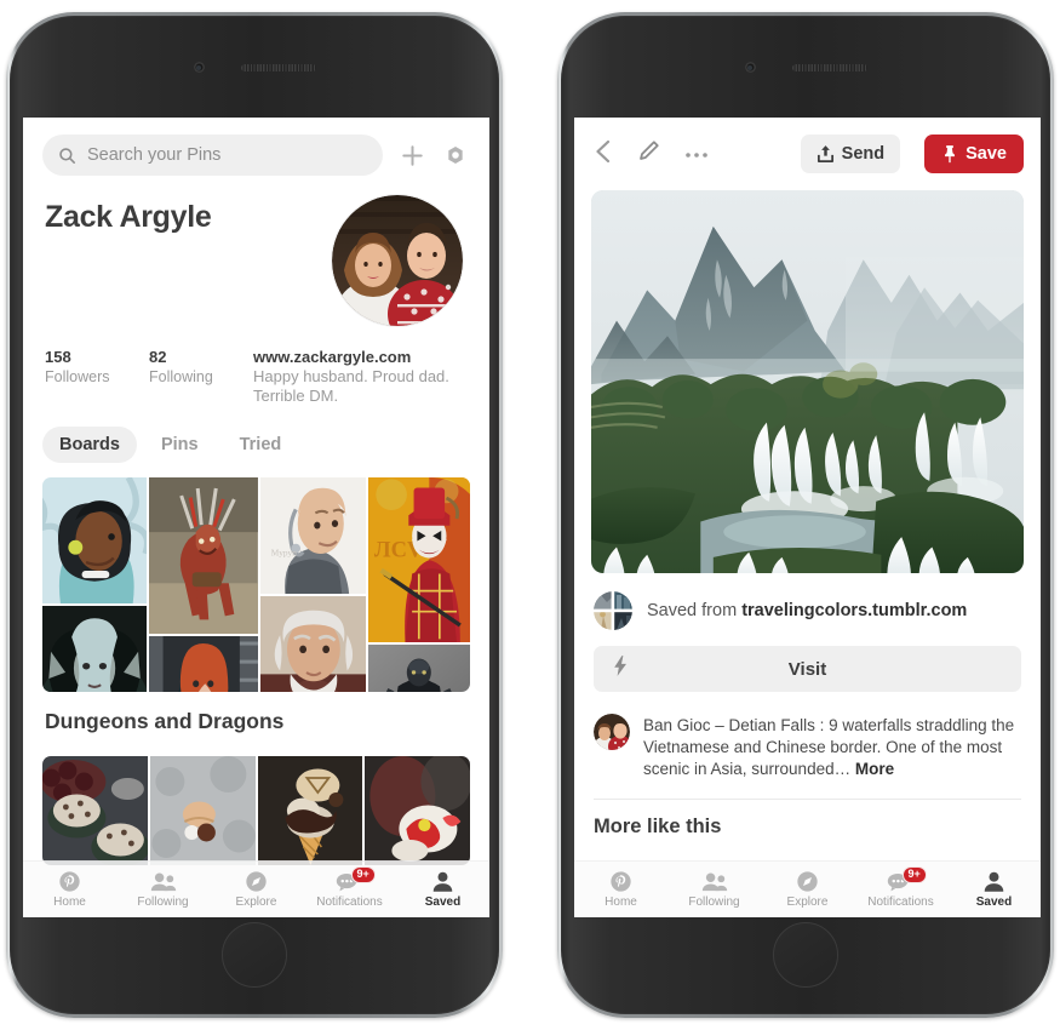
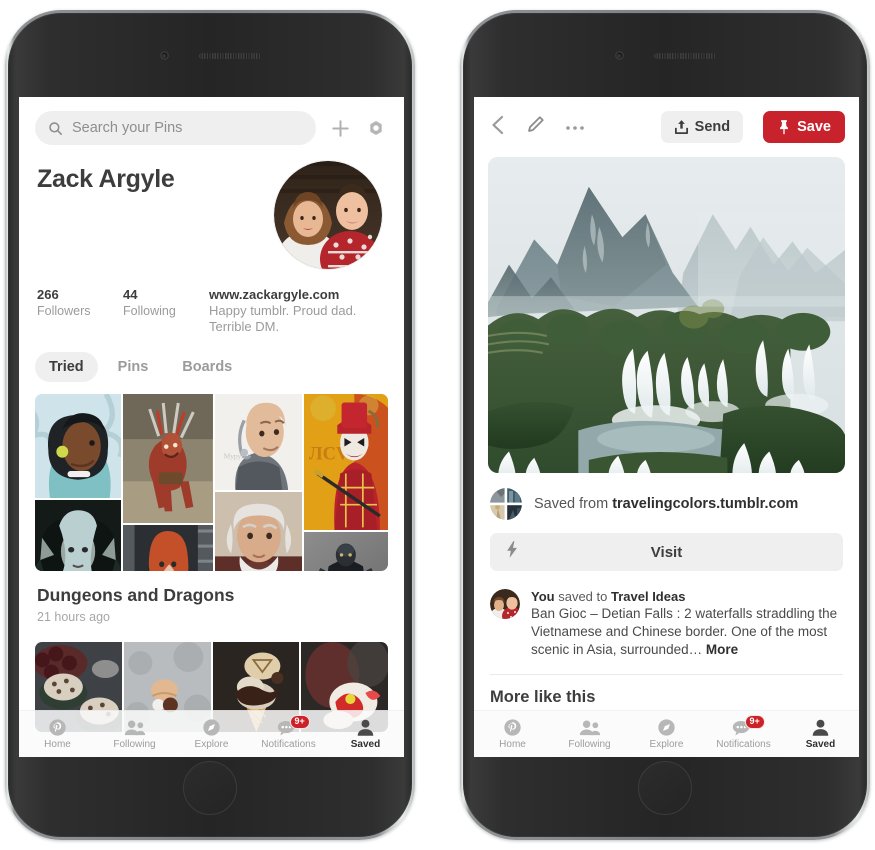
  Search your Pins
  Zack Argyle
- 158
+ 266
  Followers
- 82
+ 44
  Following
  www.zackargyle.com
- Happy husband. Proud dad. Terrible DM.
+ Happy tumblr. Proud dad. Terrible DM.
- Boards
+ Tried
  Pins
- Tried
+ Boards
  Mypyn
  Dungeons and Dragons
+ 21 hours ago
  Home
  Following
  Explore
  9+
  Notifications
  Saved
  Send
  Save
  Saved from travelingcolors.tumblr.com
  Visit
+ You saved to Travel Ideas
- Ban Gioc – Detian Falls : 9 waterfalls straddling the Vietnamese and Chinese border. One of the most scenic in Asia, surrounded… More
+ Ban Gioc – Detian Falls : 2 waterfalls straddling the Vietnamese and Chinese border. One of the most scenic in Asia, surrounded… More
  More like this
  Home
  Following
  Explore
  9+
  Notifications
  Saved
